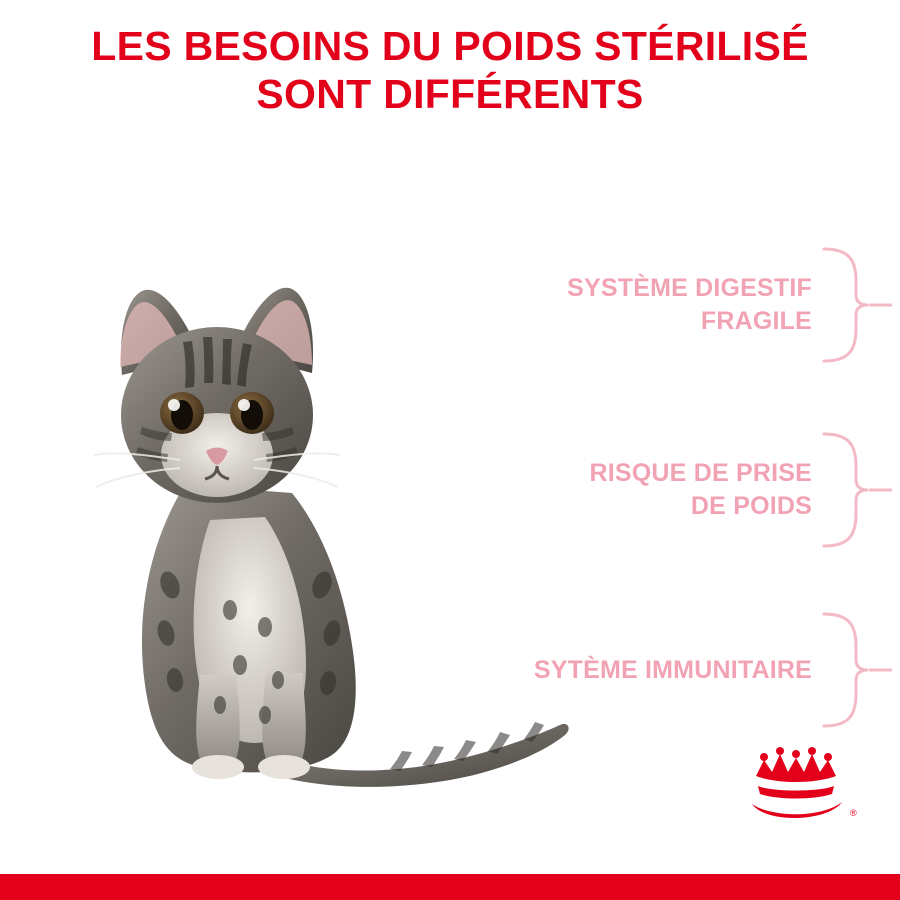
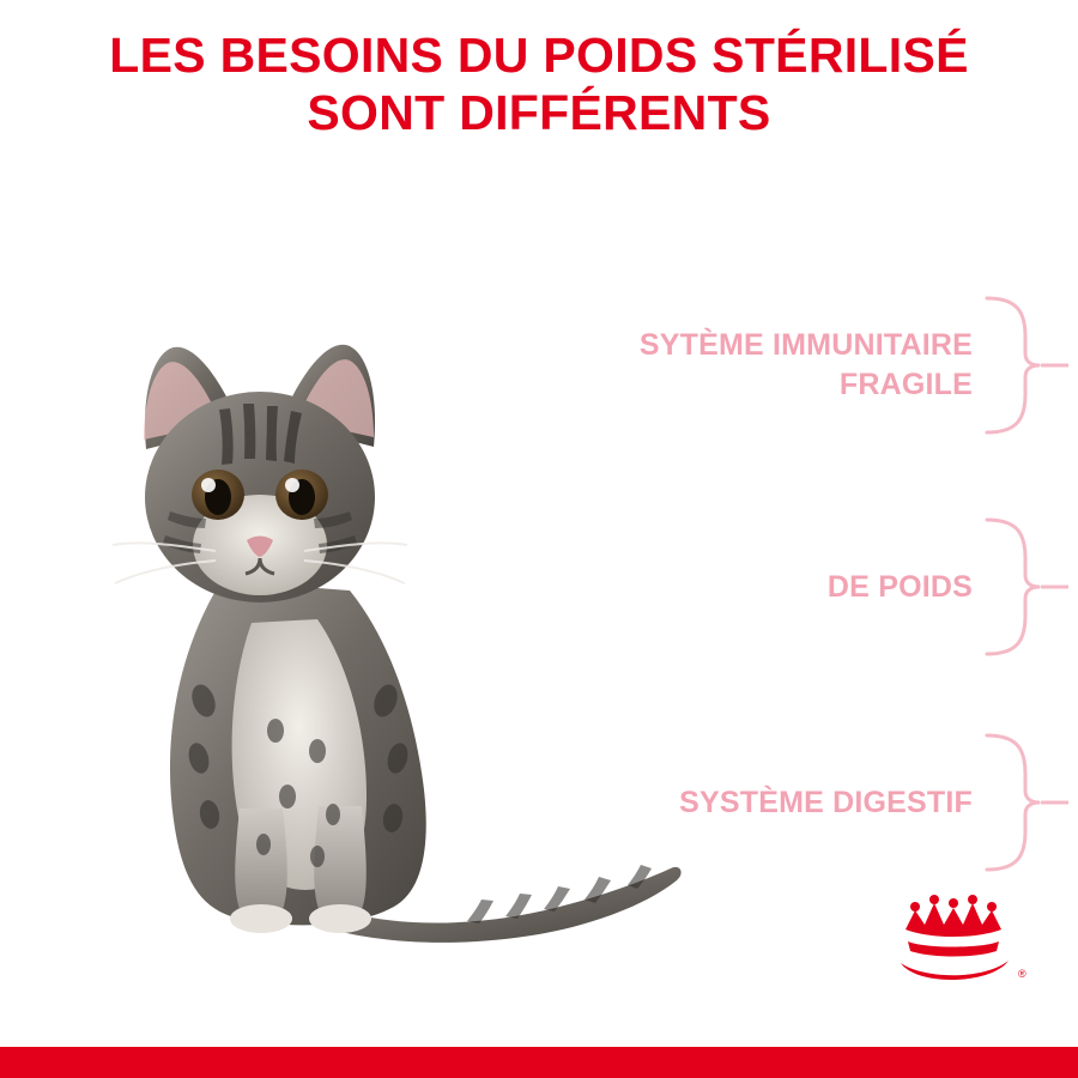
  LES BESOINS DU POIDS STÉRILISÉ
  SONT DIFFÉRENTS
- SYSTÈME DIGESTIF
+ SYTÈME IMMUNITAIRE
  FRAGILE
- RISQUE DE PRISE
  DE POIDS
- SYTÈME IMMUNITAIRE
+ SYSTÈME DIGESTIF
  ®
